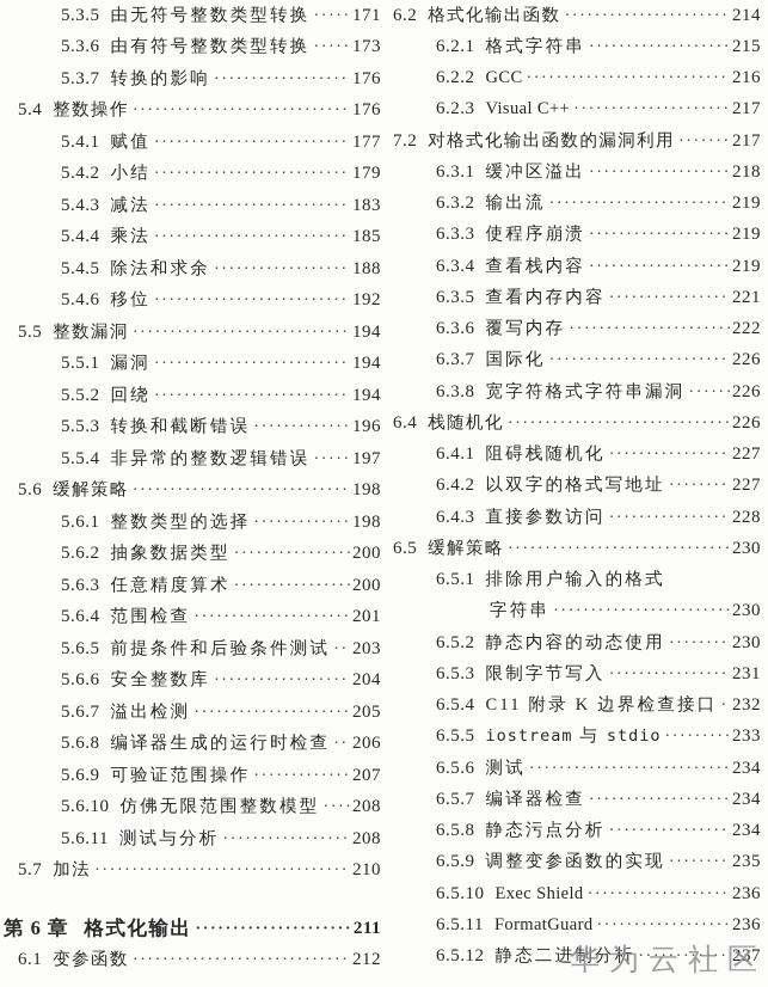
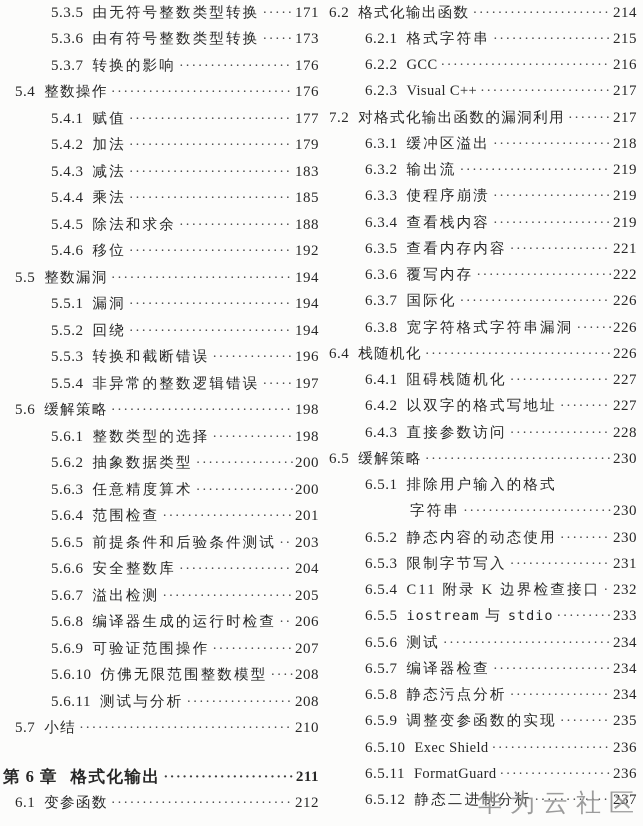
  5.3.5
  由无符号整数类型转换
  171
  5.3.6
  由有符号整数类型转换
  173
  5.3.7
  转换的影响
  176
  5.4
  整数操作
  176
  5.4.1
  赋值
  177
  5.4.2
- 小结
+ 加法
  179
  5.4.3
  减法
  183
  5.4.4
  乘法
  185
  5.4.5
  除法和求余
  188
  5.4.6
  移位
  192
  5.5
  整数漏洞
  194
  5.5.1
  漏洞
  194
  5.5.2
  回绕
  194
  5.5.3
  转换和截断错误
  196
  5.5.4
  非异常的整数逻辑错误
  197
  5.6
  缓解策略
  198
  5.6.1
  整数类型的选择
  198
  5.6.2
  抽象数据类型
  200
  5.6.3
  任意精度算术
  200
  5.6.4
  范围检查
  201
  5.6.5
  前提条件和后验条件测试
  203
  5.6.6
  安全整数库
  204
  5.6.7
  溢出检测
  205
  5.6.8
  编译器生成的运行时检查
  206
  5.6.9
  可验证范围操作
  207
  5.6.10
  仿佛无限范围整数模型
  208
  5.6.11
  测试与分析
  208
  5.7
- 加法
+ 小结
  210
  第 6 章
  格式化输出
  211
  6.1
  变参函数
  212
  6.2
  格式化输出函数
  214
  6.2.1
  格式字符串
  215
  6.2.2
  GCC
  216
  6.2.3
  Visual C++
  217
  7.2
  对格式化输出函数的漏洞利用
  217
  6.3.1
  缓冲区溢出
  218
  6.3.2
  输出流
  219
  6.3.3
  使程序崩溃
  219
  6.3.4
  查看栈内容
  219
  6.3.5
  查看内存内容
  221
  6.3.6
  覆写内存
  222
  6.3.7
  国际化
  226
  6.3.8
  宽字符格式字符串漏洞
  226
  6.4
  栈随机化
  226
  6.4.1
  阻碍栈随机化
  227
  6.4.2
  以双字的格式写地址
  227
  6.4.3
  直接参数访问
  228
  6.5
  缓解策略
  230
  6.5.1
  排除用户输入的格式
  字符串
  230
  6.5.2
  静态内容的动态使用
  230
  6.5.3
  限制字节写入
  231
  6.5.4
  C11 附录 K 边界检查接口
  232
  6.5.5
  iostream 与 stdio
  233
  6.5.6
  测试
  234
  6.5.7
  编译器检查
  234
  6.5.8
  静态污点分析
  234
  6.5.9
  调整变参函数的实现
  235
  6.5.10
  Exec Shield
  236
  6.5.11
  FormatGuard
  236
  6.5.12
  静态二进制分析
  237
  华为云社区
